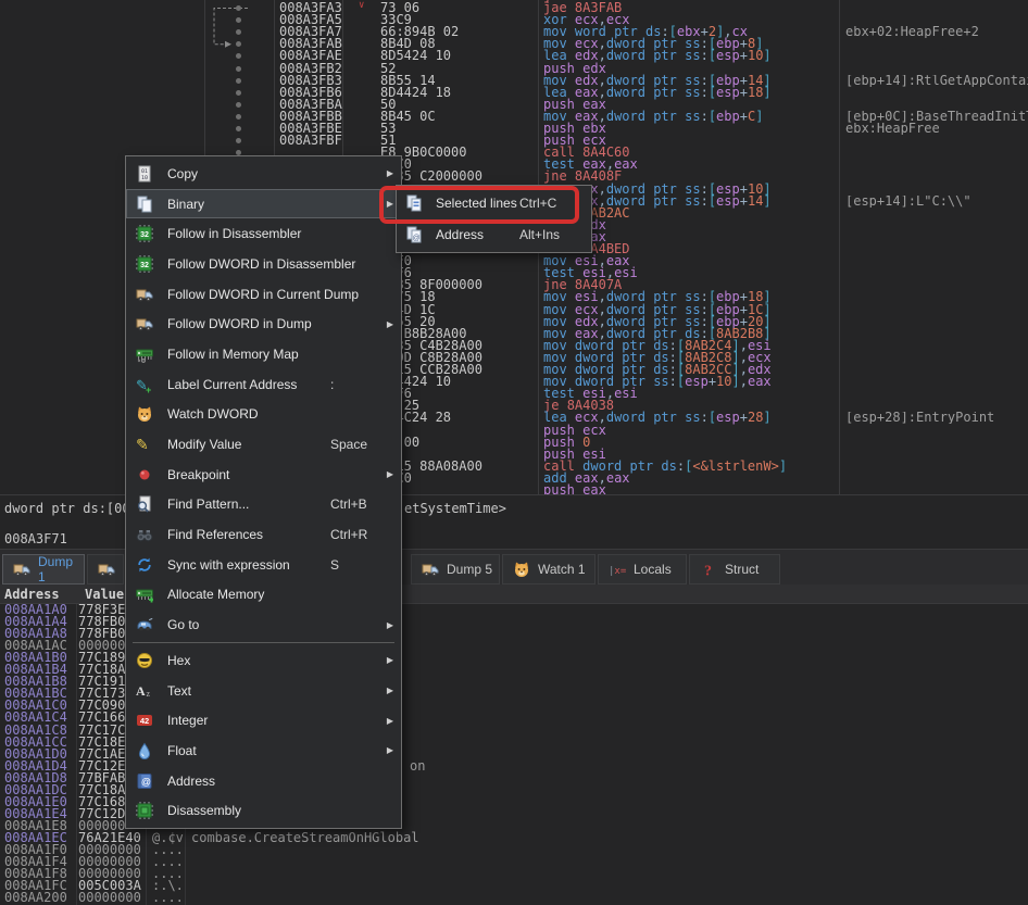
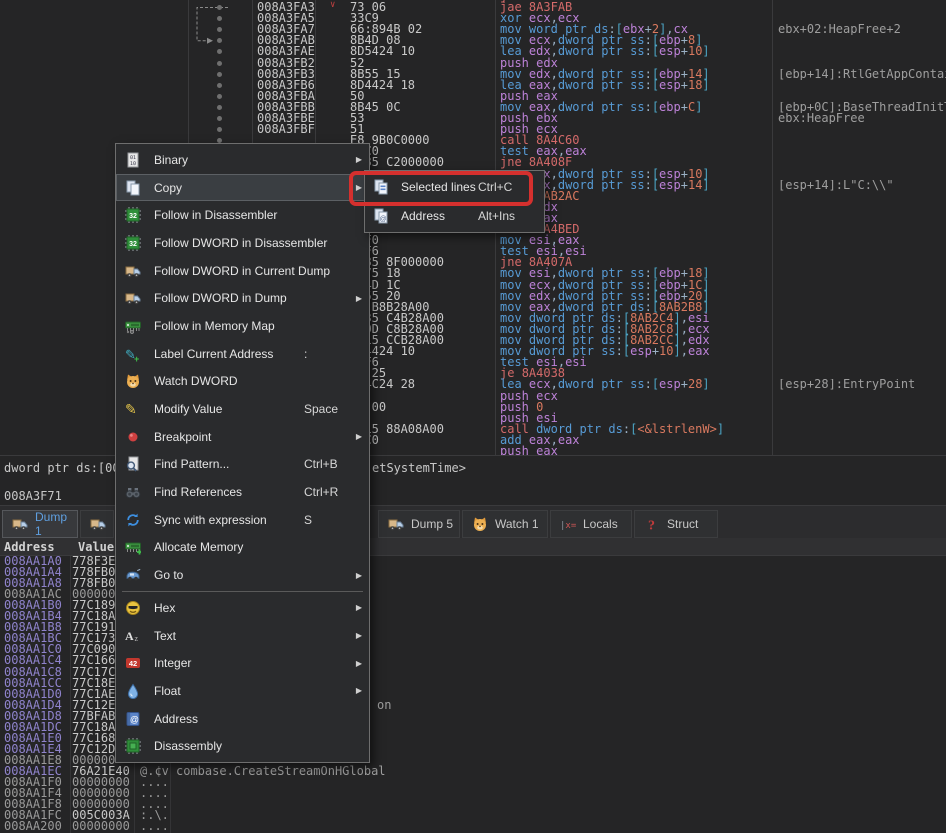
  ∨
  008A3FA3
  73 06
  jae 8A3FAB
  008A3FA5
  33C9
  xor ecx,ecx
  008A3FA7
  66:894B 02
  mov word ptr ds:[ebx+2],cx
  ebx+02:HeapFree+2
  008A3FAB
  8B4D 08
  mov ecx,dword ptr ss:[ebp+8]
  008A3FAE
  8D5424 10
  lea edx,dword ptr ss:[esp+10]
  008A3FB2
  52
  push edx
  008A3FB3
- 8B55 14
+ 8B55 15
  mov edx,dword ptr ss:[ebp+14]
  [ebp+14]:RtlGetAppConta
  008A3FB6
  8D4424 18
  lea eax,dword ptr ss:[esp+18]
  008A3FBA
  50
  push eax
  008A3FBB
  8B45 0C
  mov eax,dword ptr ss:[ebp+C]
  [ebp+0C]:BaseThreadInit
  008A3FBE
  53
  push ebx
  ebx:HeapFree
  008A3FBF
  51
  push ecx
  E8 9B0C0000
  call 8A4C60
  test eax,eax
  5 C2000000
  jne 8A408F
  x,dword ptr ss:[esp+10]
  x,dword ptr ss:[esp+14]
  [esp+14]:L"C:\\"
  mov esi,eax
  test esi,esi
  5 8F000000
  jne 8A407A
  mov esi,dword ptr ss:[ebp+18]
  mov ecx,dword ptr ss:[ebp+1C]
  mov edx,dword ptr ss:[ebp+20]
  B8B28A00
  mov eax,dword ptr ds:[8AB2B8]
  5 C4B28A00
  mov dword ptr ds:[8AB2C4],esi
  D C8B28A00
  mov dword ptr ds:[8AB2C8],ecx
  5 CCB28A00
  mov dword ptr ds:[8AB2CC],edx
  mov dword ptr ss:[esp+10],eax
  test esi,esi
  je 8A4038
  lea ecx,dword ptr ss:[esp+28]
  [esp+28]:EntryPoint
  push ecx
  push 0
  push esi
  5 88A08A00
  call dword ptr ds:[<&lstrlenW>]
  add eax,eax
  push eax
  dword ptr ds:[0
  etSystemTime>
  008A3F71
  Dump 1
  Dump 5
  Watch 1
  |x=
  Locals
  ?
  Struct
  Address
  Value
  008AA1A0
  778F3E
  008AA1A4
  778FB0
  008AA1A8
  778FB0
  008AA1AC
  000000
  008AA1B0
  77C189
  008AA1B4
  77C18A
  008AA1B8
  77C191
  008AA1BC
  77C173
  008AA1C0
  77C090
  008AA1C4
  77C166
  008AA1C8
  77C17C
  008AA1CC
  77C18E
  008AA1D0
  77C1AE
  008AA1D4
  77C12E
  on
  008AA1D8
  77BFAB
  008AA1DC
  77C18A
  008AA1E0
  77C168
  008AA1E4
  77C12D
  008AA1E8
  000000
  008AA1EC
  76A21E40
  @.¢v
  combase.CreateStreamOnHGlobal
  008AA1F0
  00000000
  ....
  008AA1F4
  00000000
  ....
  008AA1F8
  00000000
  ....
  008AA1FC
  005C003A
  :.\.
  008AA200
  00000000
  ....
- Copy
+ Binary
  ▶
- Binary
+ Copy
  ▶
  Follow in Disassembler
  Follow DWORD in Disassembler
  Follow DWORD in Current Dump
  Follow DWORD in Dump
  ▶
  Follow in Memory Map
  ✎
  +
  Label Current Address
  :
  Watch DWORD
  ✎
  Modify Value
  Space
  Breakpoint
  ▶
  Find Pattern...
  Ctrl+B
  Find References
  Ctrl+R
  Sync with expression
  S
  Allocate Memory
  Go to
  ▶
  Hex
  ▶
  A
  z
  Text
  ▶
  42
  Integer
  ▶
  Float
  ▶
  @
  Address
  Disassembly
  Selected lines
  Ctrl+C
  Address
  Alt+Ins
